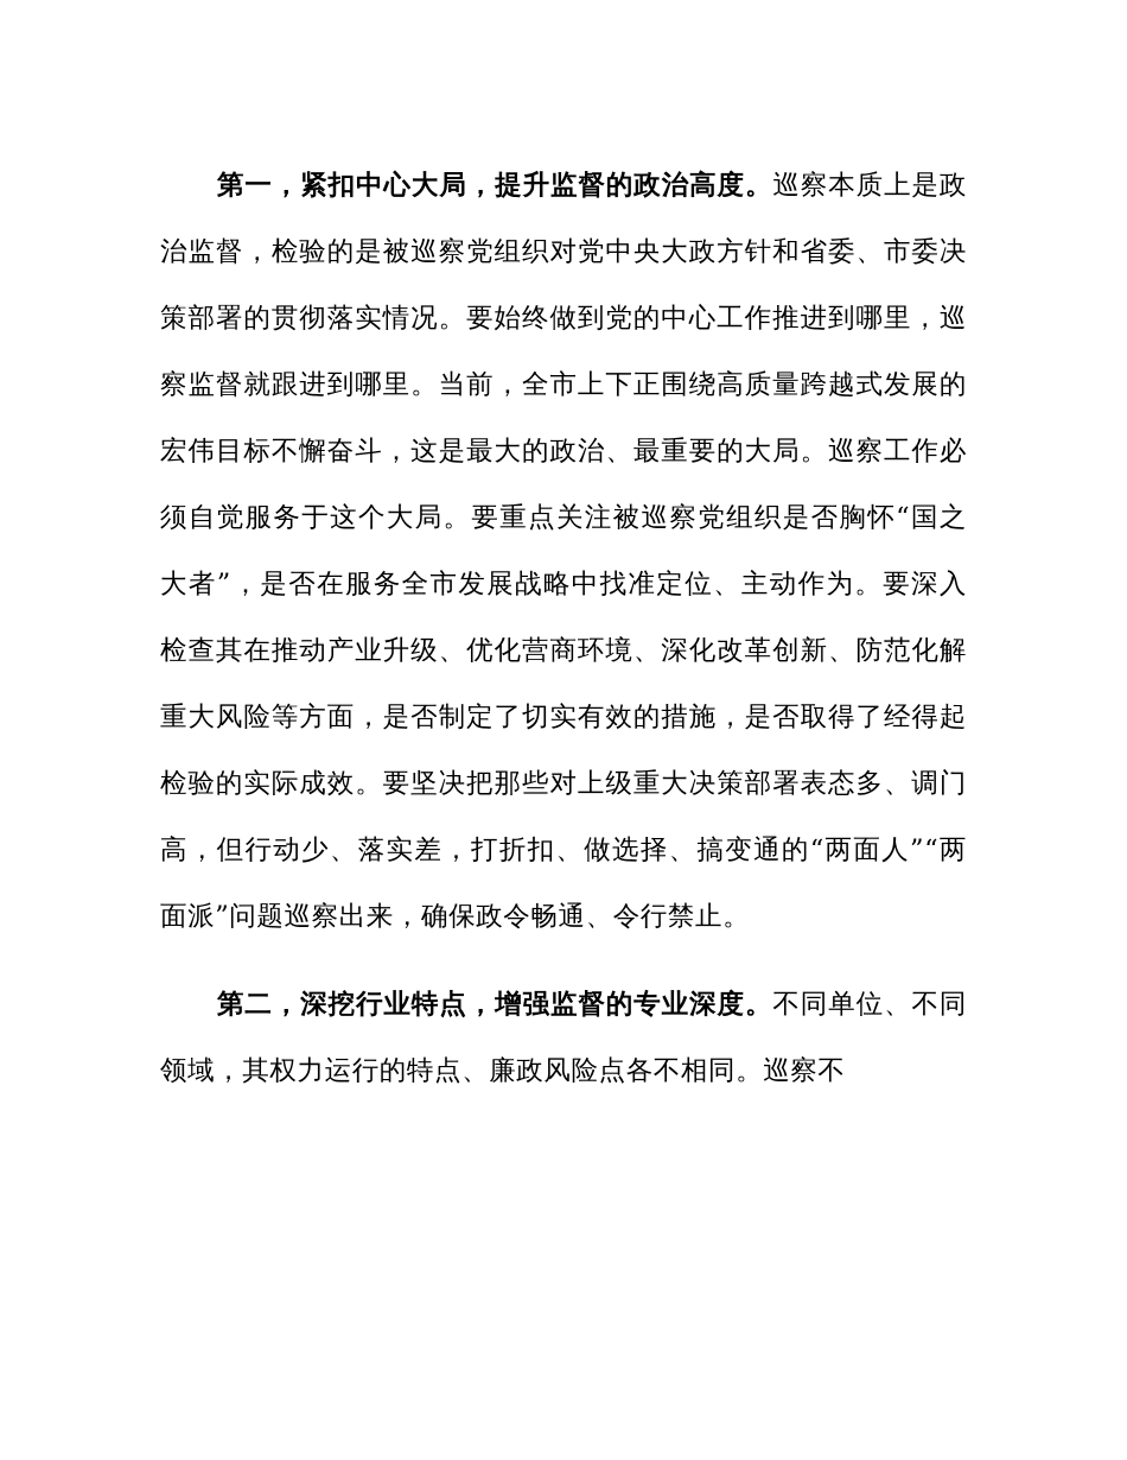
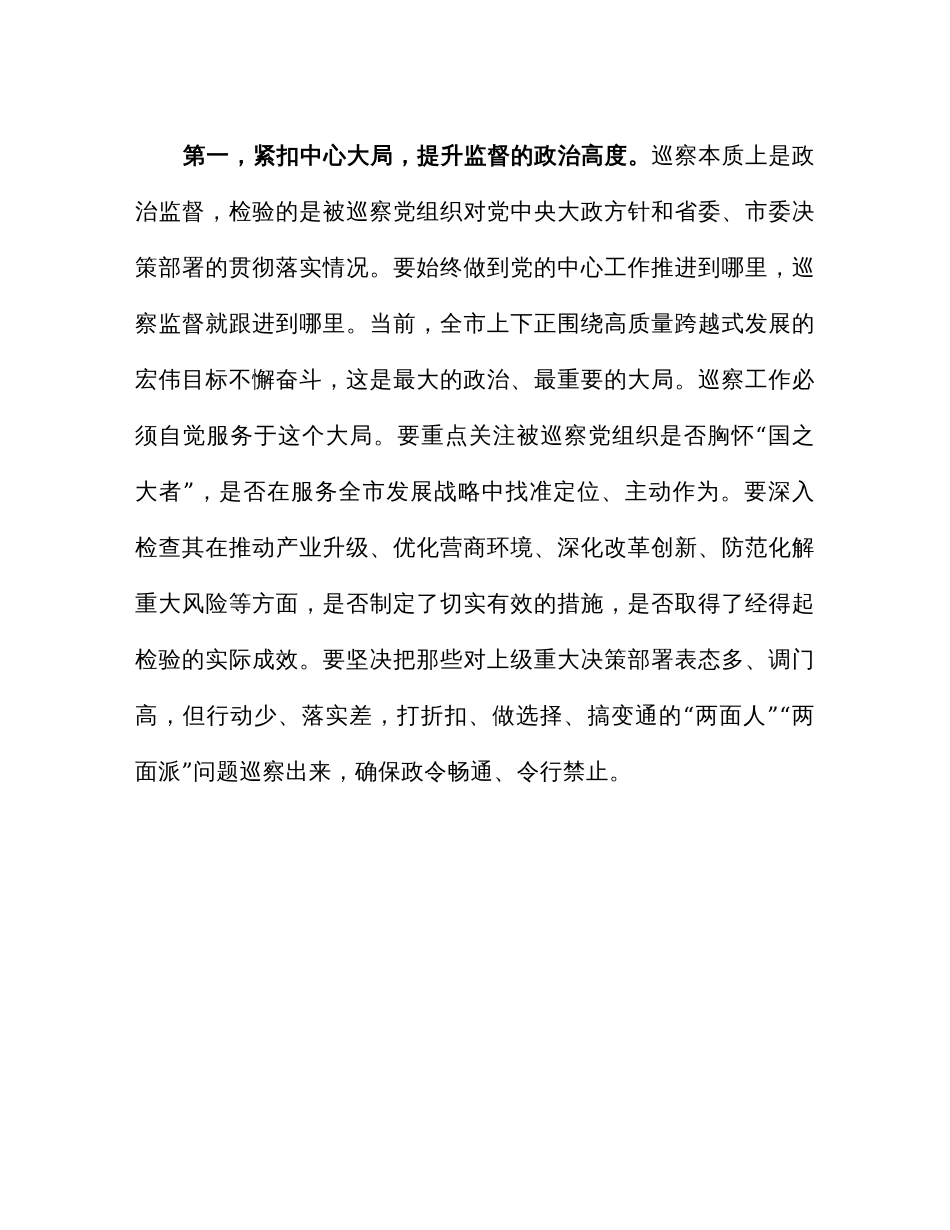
  第一，紧扣中心大局，提升监督的政治高度。巡察本质上是政治监督，检验的是被巡察党组织对党中央大政方针和省委、市委决策部署的贯彻落实情况。要始终做到党的中心工作推进到哪里，巡察监督就跟进到哪里。当前，全市上下正围绕高质量跨越式发展的宏伟目标不懈奋斗，这是最大的政治、最重要的大局。巡察工作必须自觉服务于这个大局。要重点关注被巡察党组织是否胸怀“国之大者”，是否在服务全市发展战略中找准定位、主动作为。要深入检查其在推动产业升级、优化营商环境、深化改革创新、防范化解重大风险等方面，是否制定了切实有效的措施，是否取得了经得起检验的实际成效。要坚决把那些对上级重大决策部署表态多、调门高，但行动少、落实差，打折扣、做选择、搞变通的“两面人”“两面派”问题巡察出来，确保政令畅通、令行禁止。
- 第二，深挖行业特点，增强监督的专业深度。不同单位、不同领域，其权力运行的特点、廉政风险点各不相同。巡察不
